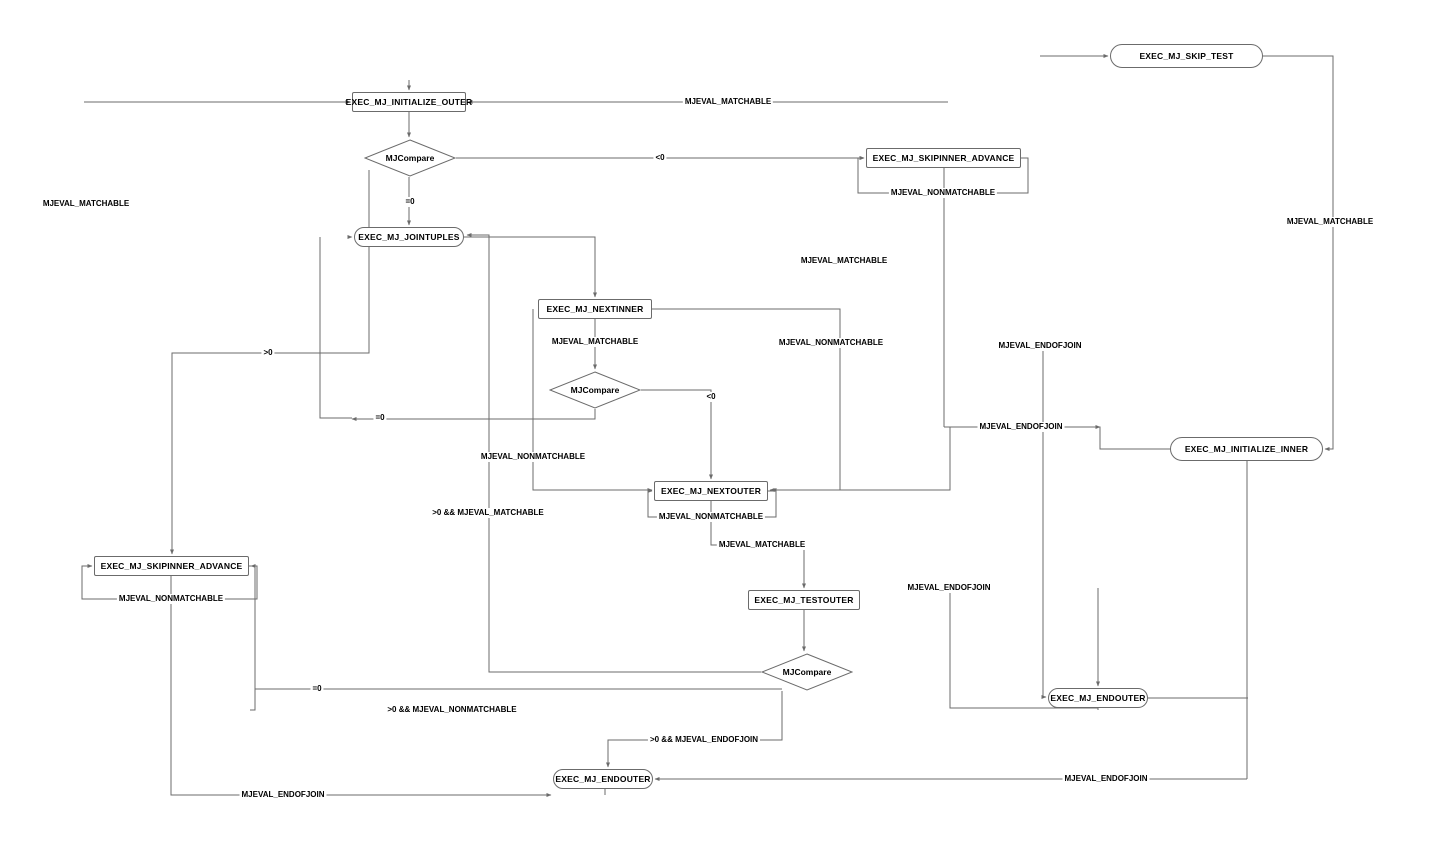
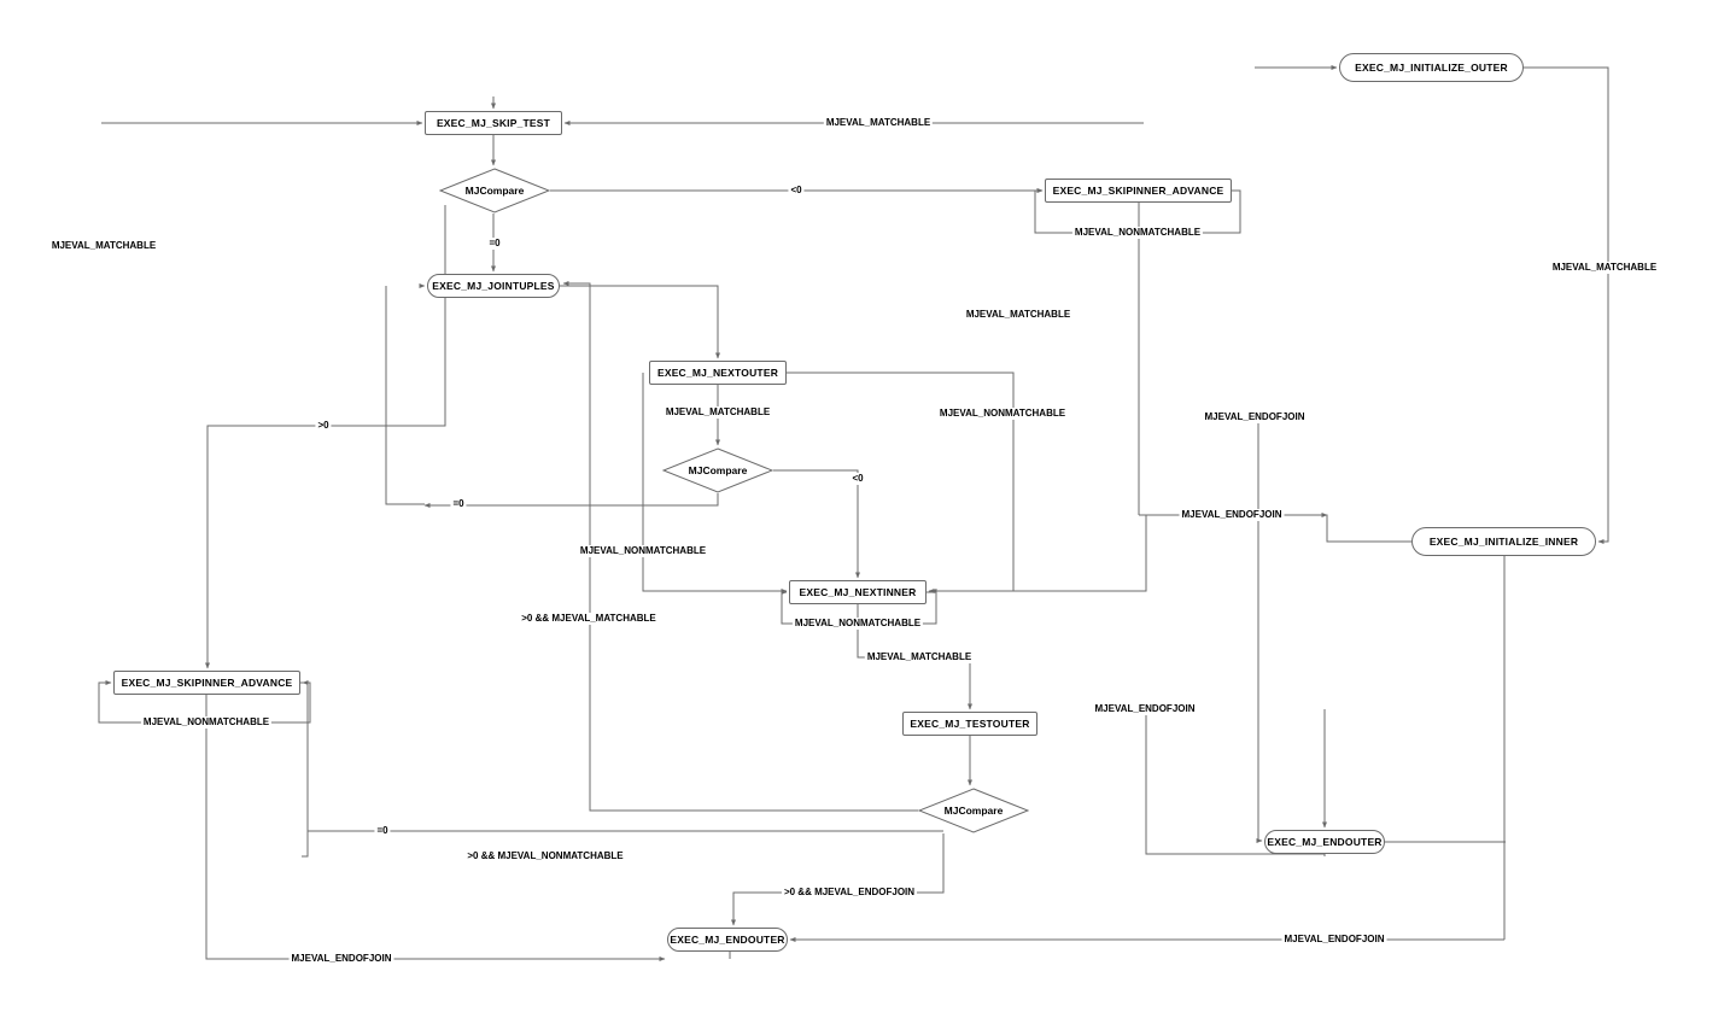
- EXEC_MJ_INITIALIZE_OUTER
+ EXEC_MJ_SKIP_TEST
  MJCompare
  EXEC_MJ_JOINTUPLES
- EXEC_MJ_NEXTINNER
+ EXEC_MJ_NEXTOUTER
  MJCompare
- EXEC_MJ_NEXTOUTER
+ EXEC_MJ_NEXTINNER
  EXEC_MJ_TESTOUTER
  MJCompare
  EXEC_MJ_SKIPINNER_ADVANCE
  EXEC_MJ_SKIPINNER_ADVANCE
- EXEC_MJ_SKIP_TEST
+ EXEC_MJ_INITIALIZE_OUTER
  EXEC_MJ_INITIALIZE_INNER
  EXEC_MJ_ENDOUTER
  EXEC_MJ_ENDOUTER
  MJEVAL_MATCHABLE
  MJEVAL_MATCHABLE
  <0
  =0
  MJEVAL_NONMATCHABLE
  MJEVAL_MATCHABLE
  MJEVAL_MATCHABLE
  MJEVAL_MATCHABLE
  MJEVAL_NONMATCHABLE
  MJEVAL_ENDOFJOIN
  >0
  <0
  =0
  MJEVAL_ENDOFJOIN
  MJEVAL_NONMATCHABLE
  >0 && MJEVAL_MATCHABLE
  MJEVAL_NONMATCHABLE
  MJEVAL_MATCHABLE
  MJEVAL_NONMATCHABLE
  MJEVAL_ENDOFJOIN
  =0
  >0 && MJEVAL_NONMATCHABLE
  >0 && MJEVAL_ENDOFJOIN
  MJEVAL_ENDOFJOIN
  MJEVAL_ENDOFJOIN
